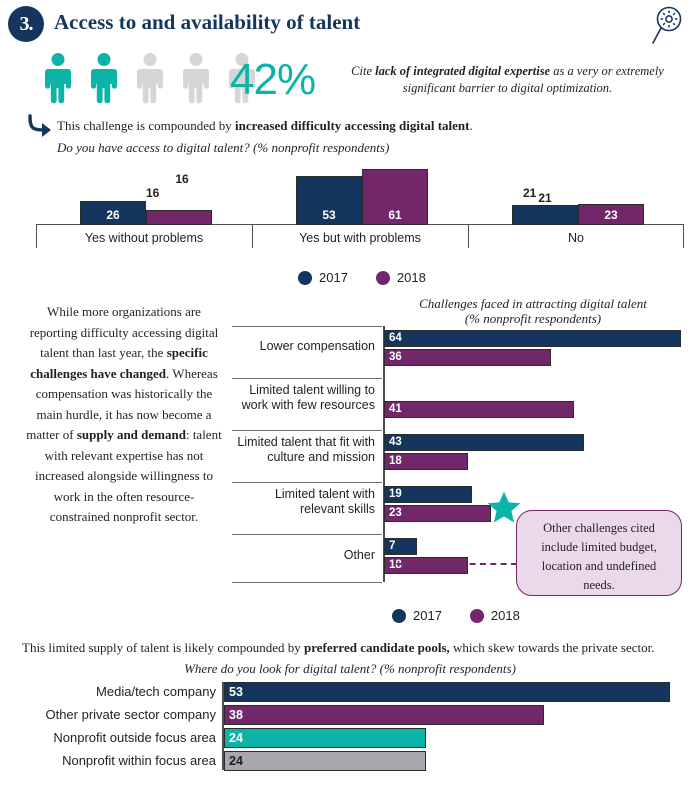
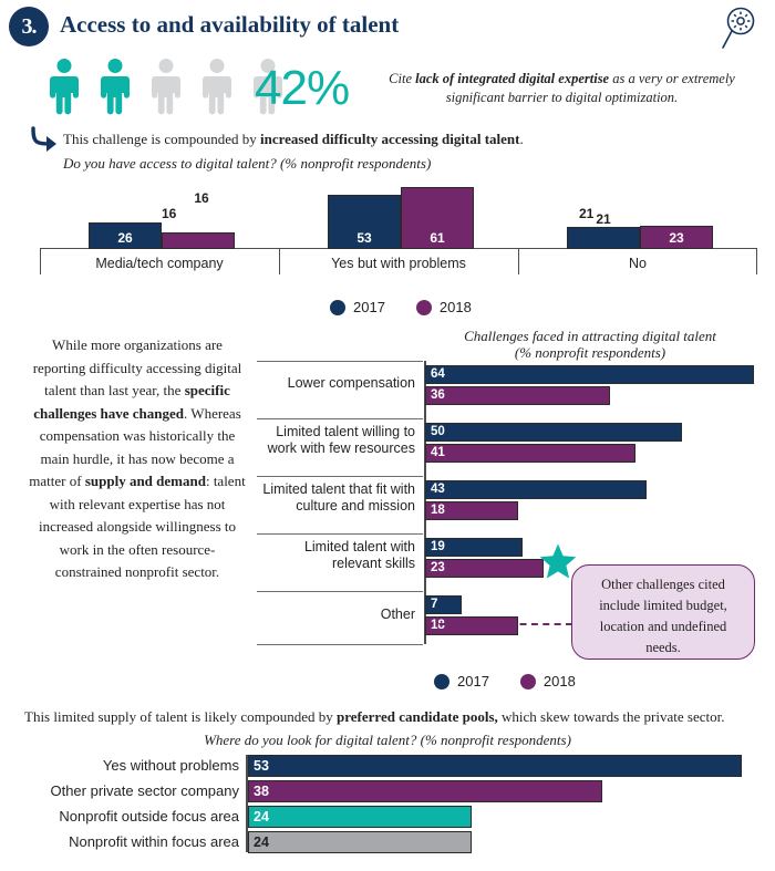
  3.
  Access to and availability of talent
  42%
  Cite lack of integrated digital expertise as a very or extremely significant barrier to digital optimization.
  This challenge is compounded by increased difficulty accessing digital talent.
  Do you have access to digital talent? (% nonprofit respondents)
  16
  26
- Yes without problems
+ Media/tech company
  53
  61
  Yes but with problems
  21
  23
  No
  16
  21
  2017
  2018
  While more organizations are reporting difficulty accessing digital talent than last year, the specific challenges have changed. Whereas compensation was historically the main hurdle, it has now become a matter of supply and demand: talent with relevant expertise has not increased alongside willingness to work in the often resource-constrained nonprofit sector.
  Challenges faced in attracting digital talent
  (% nonprofit respondents)
  Lower compensation
  64
  36
  Limited talent willing to work with few resources
+ 50
  41
  Limited talent that fit with culture and mission
  43
  18
  Limited talent with relevant skills
  19
  23
  Other
  7
  18
  Other challenges cited include limited budget, location and undefined needs.
  2017
  2018
  This limited supply of talent is likely compounded by preferred candidate pools, which skew towards the private sector.
  Where do you look for digital talent? (% nonprofit respondents)
- Media/tech company
+ Yes without problems
  53
  Other private sector company
  38
  Nonprofit outside focus area
  24
  Nonprofit within focus area
  24
